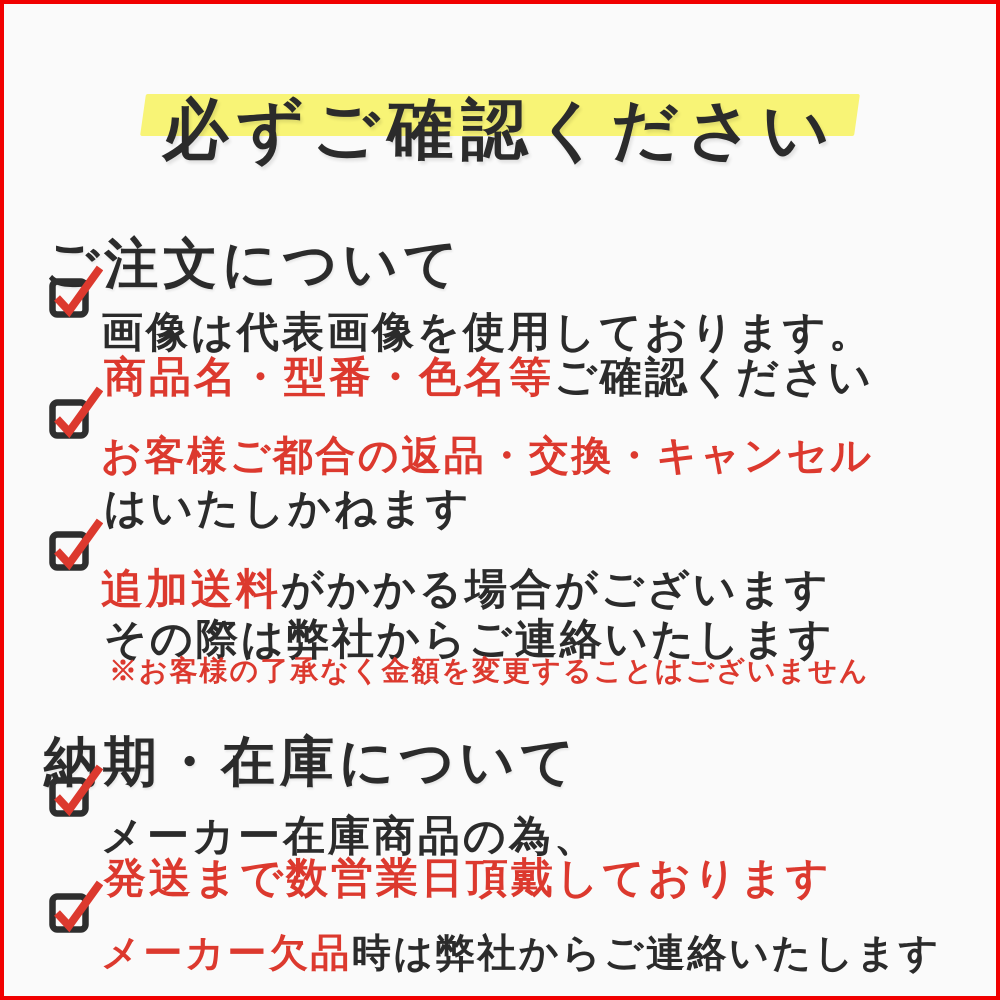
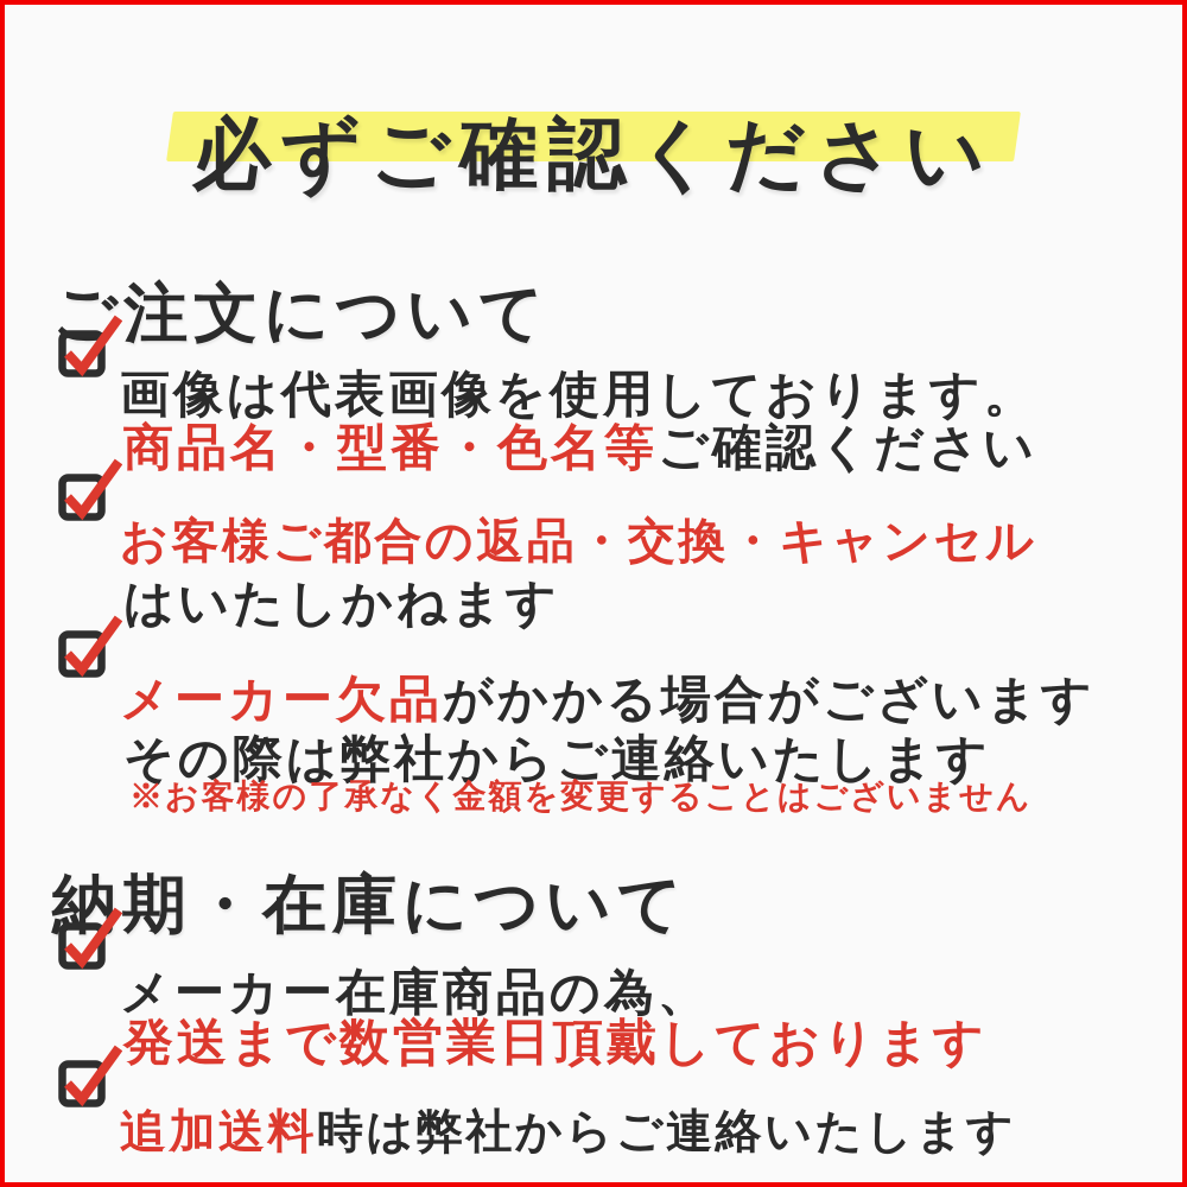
  必ずご確認ください
  ご注文について
  画像は代表画像を使用しております。
  商品名・型番・色名等ご確認ください
  お客様ご都合の返品・交換・キャンセル
  はいたしかねます
- 追加送料がかかる場合がございます
+ メーカー欠品がかかる場合がございます
  その際は弊社からご連絡いたします
  ※お客様の了承なく金額を変更することはございません
  納期・在庫について
  メーカー在庫商品の為、
  発送まで数営業日頂戴しております
- メーカー欠品時は弊社からご連絡いたします
+ 追加送料時は弊社からご連絡いたします
